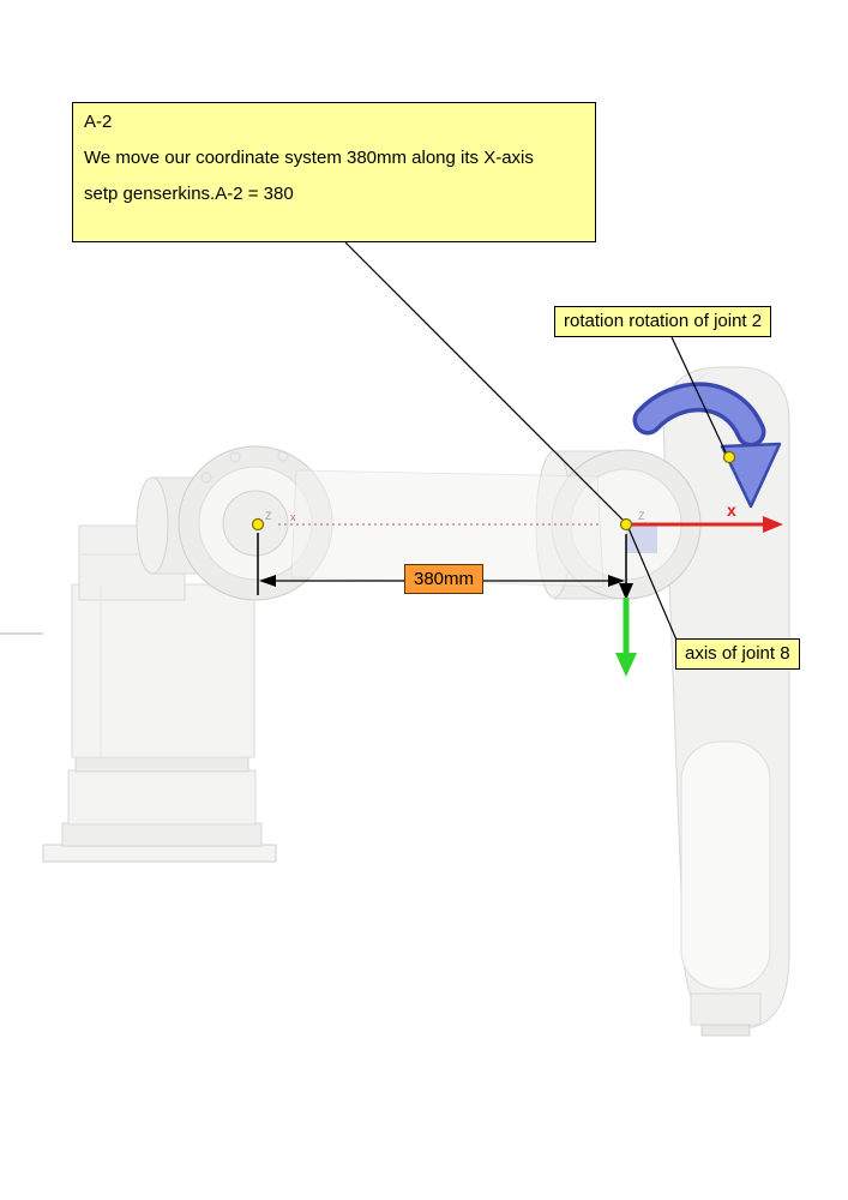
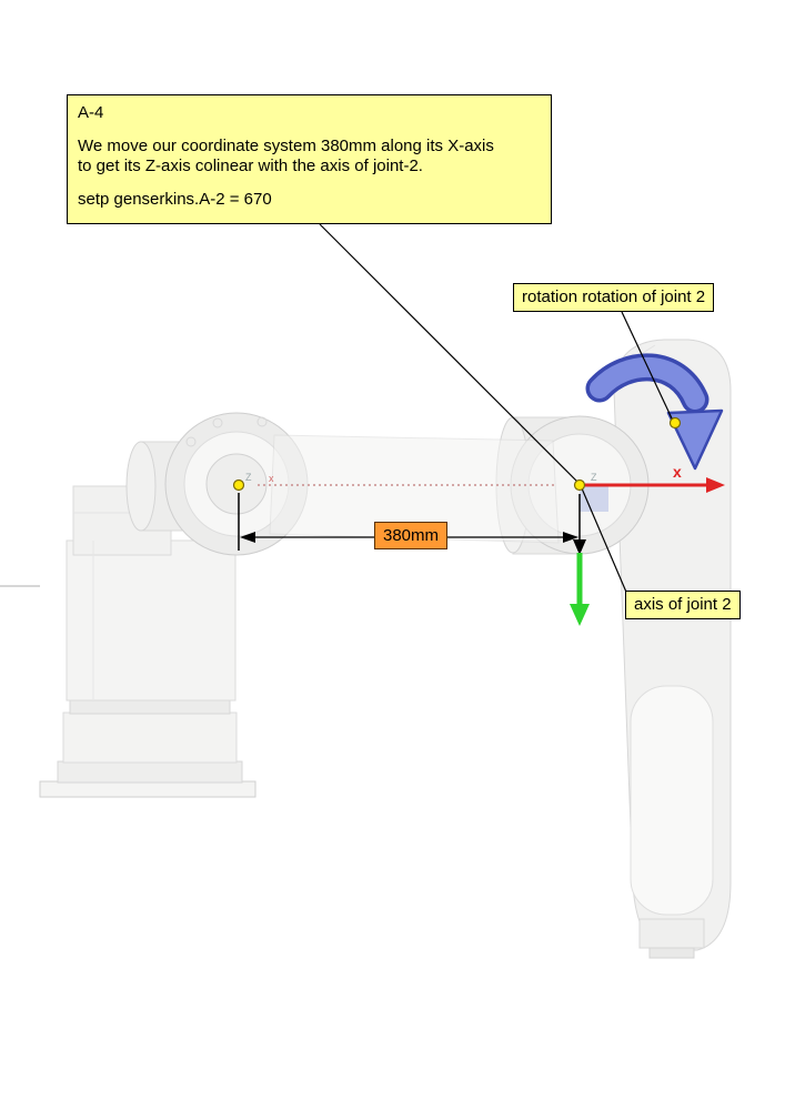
  x
  Z
  x
  Z
- A-2
+ A-4
  We move our coordinate system 380mm along its X-axis
+ to get its Z-axis colinear with the axis of joint-2.
- setp genserkins.A-2 = 380
+ setp genserkins.A-2 = 670
  rotation rotation of joint 2
- axis of joint 8
+ axis of joint 2
  380mm
